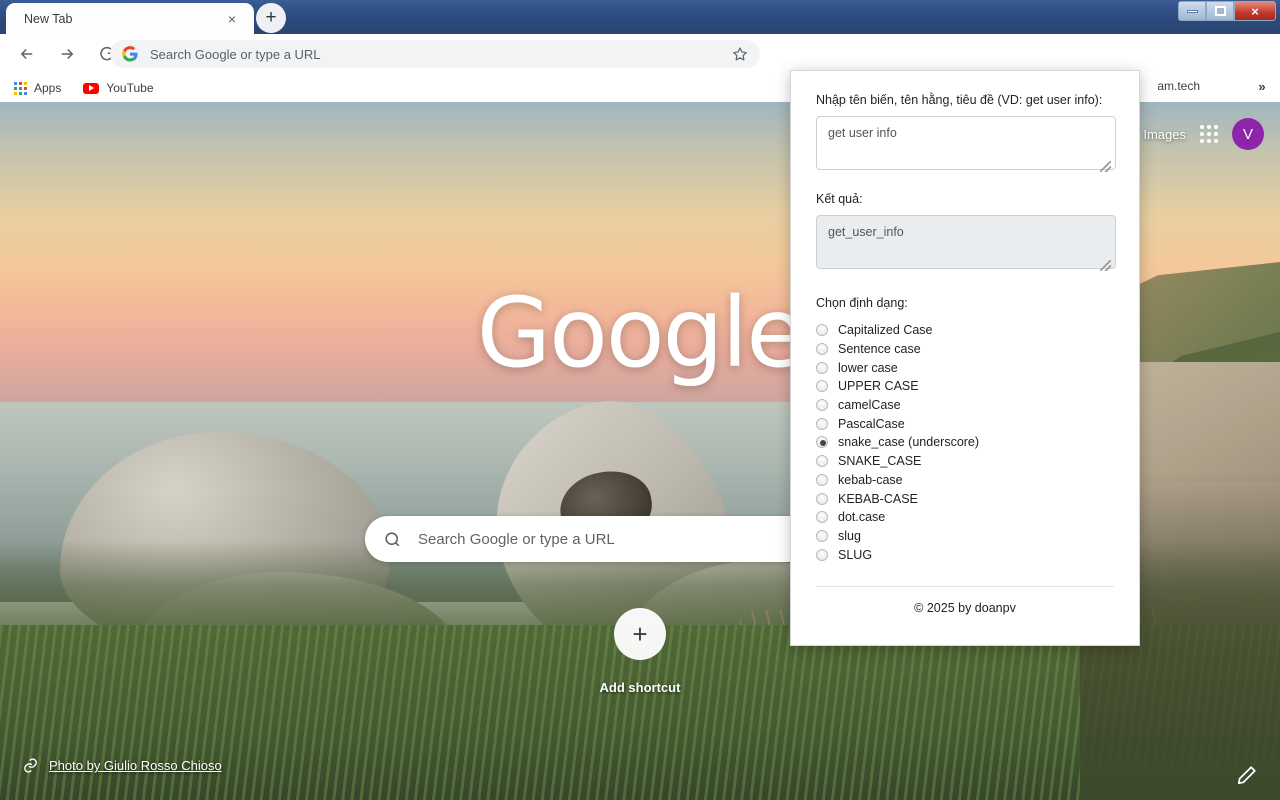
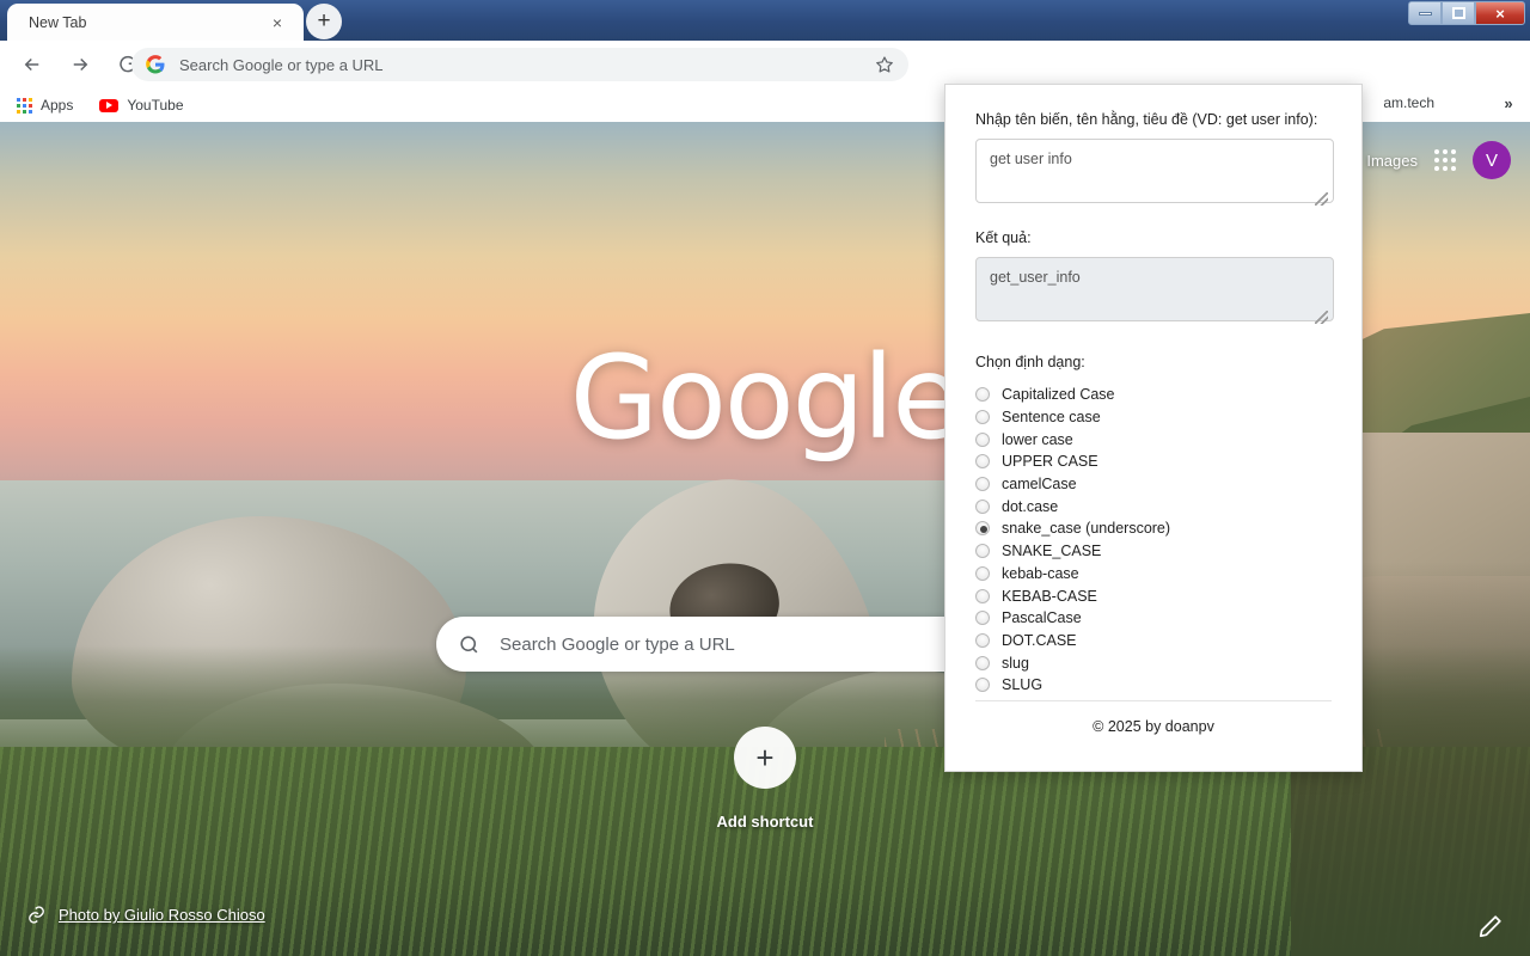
  New Tab
  ×
  +
  ×
  Search Google or type a URL
  Apps
  YouTube
  am.tech
  »
  Images
  V
  Google
  Search Google or type a URL
  +
  Add shortcut
  Photo by Giulio Rosso Chioso
  Nhập tên biến, tên hằng, tiêu đề (VD: get user info):
  get user info
  Kết quả:
  get_user_info
  Chọn định dạng:
  Capitalized Case
  Sentence case
  lower case
  UPPER CASE
  camelCase
- PascalCase
+ dot.case
  snake_case (underscore)
  SNAKE_CASE
  kebab-case
  KEBAB-CASE
- dot.case
+ PascalCase
+ DOT.CASE
  slug
  SLUG
  © 2025 by doanpv
